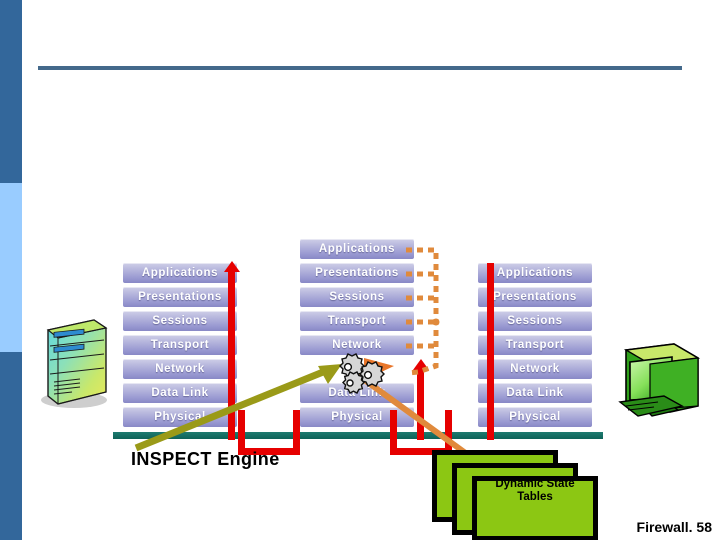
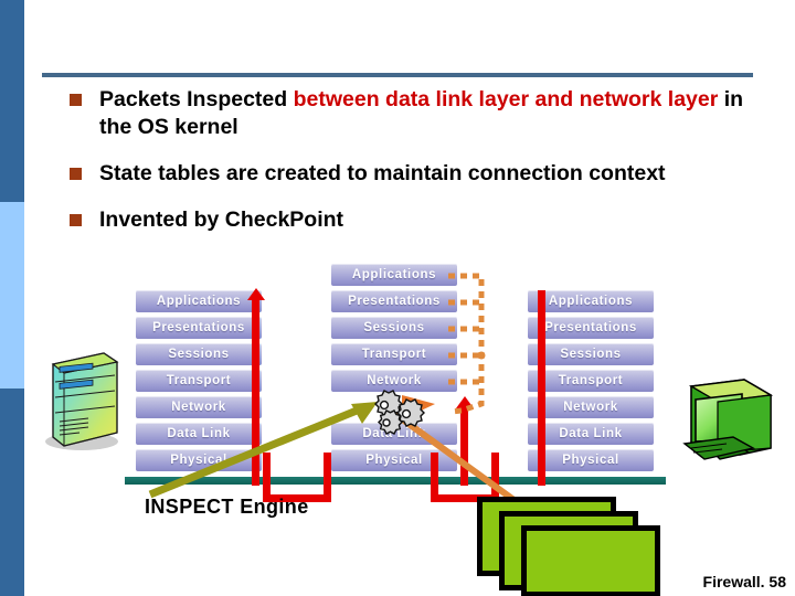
+ Packets Inspected between data link layer and network layer in the OS kernel
+ State tables are created to maintain connection context
+ Invented by CheckPoint
  Applications
  Presentations
  Sessions
  Transport
  Network
  Data Link
  Physica
  Applications
  Presentations
  Sessions
  Transport
  Network
  Data Lin
  Physical
  Applications
  Presentations
  Sessions
  Transport
  Network
  Data Link
  Physical
  INSPECT Engine
- Dynamic State Tables
  Firewall. 58
